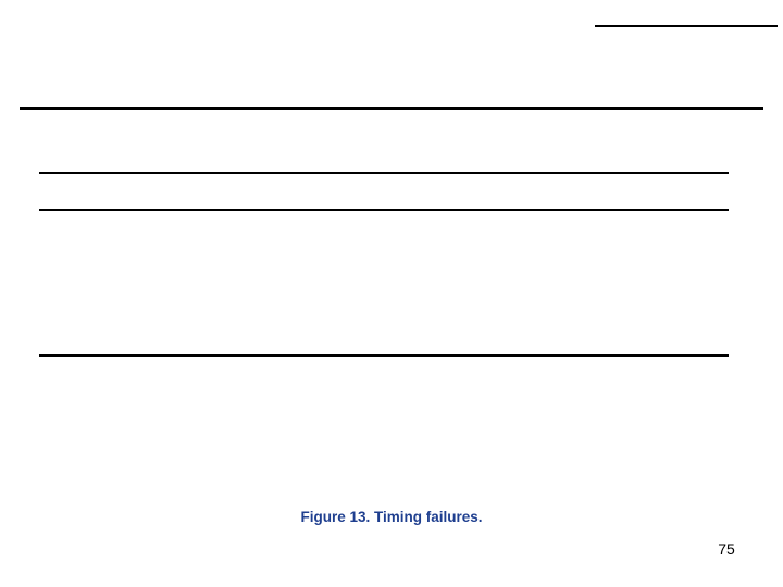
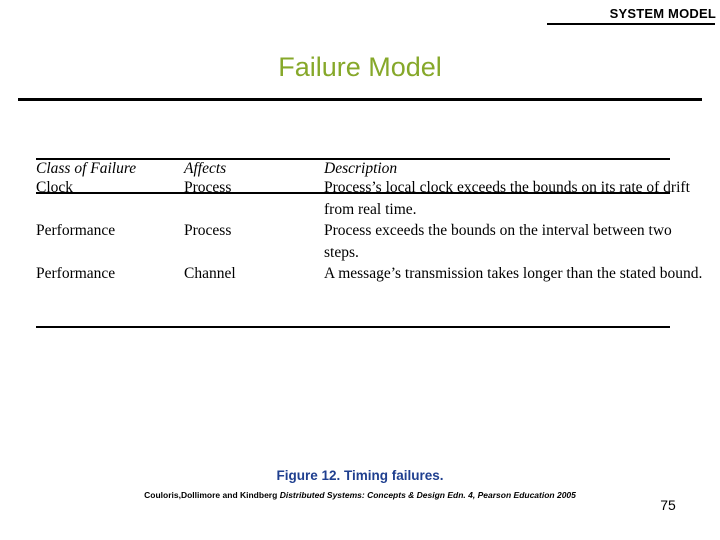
+ SYSTEM MODEL
+ Failure Model
+ Class of Failure	Affects	Description
+ Clock	Process	Process’s local clock exceeds the bounds on its rate of drift from real time.
+ Performance	Process	Process exceeds the bounds on the interval between two steps.
+ Performance	Channel	A message’s transmission takes longer than the stated bound.
- Figure 13. Timing failures.
+ Figure 12. Timing failures.
+ Couloris,Dollimore and Kindberg Distributed Systems: Concepts & Design Edn. 4, Pearson Education 2005
  75
